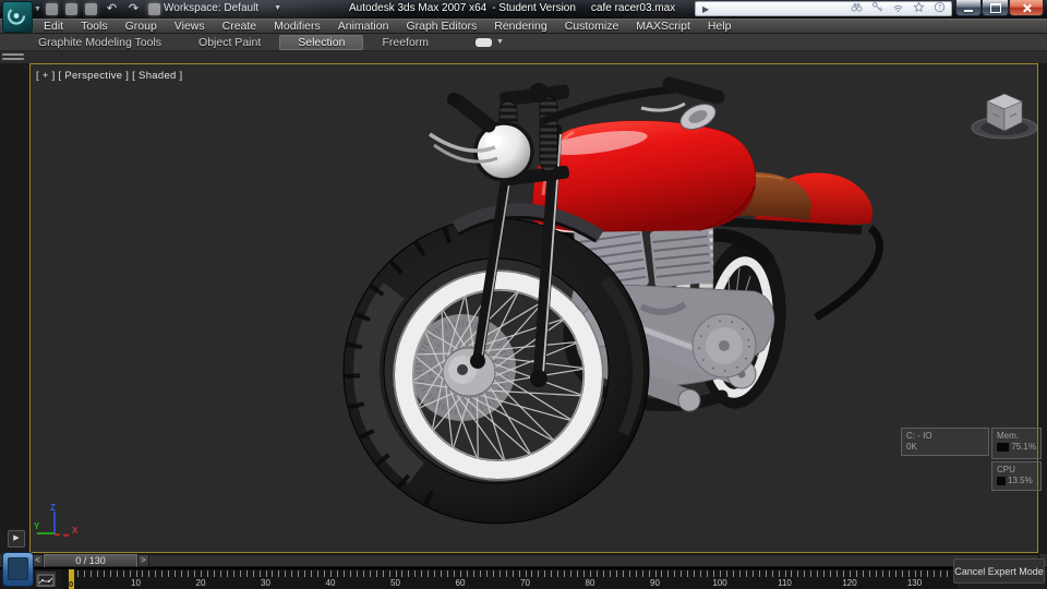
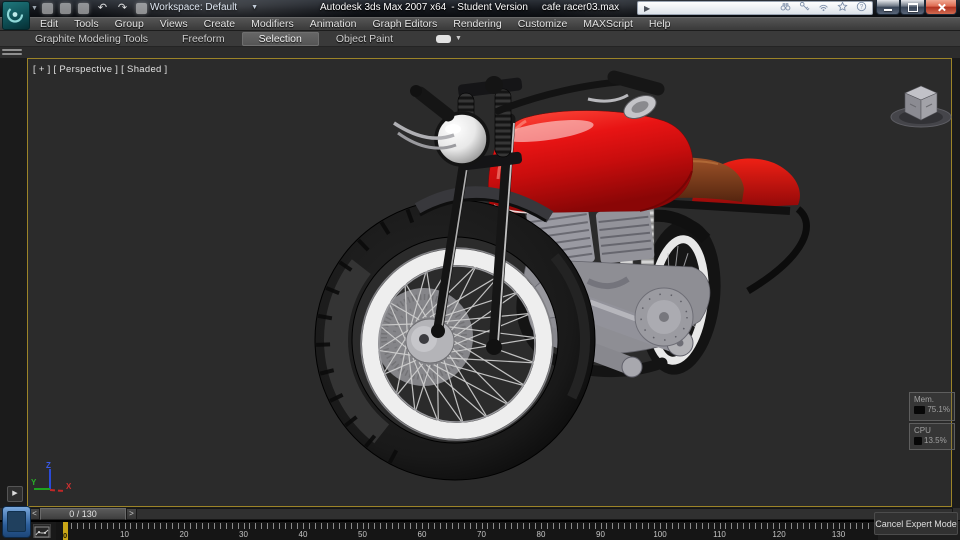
  ↶
  ↷
  Workspace: Default
  Autodesk 3ds Max 2007 x64
  - Student Version
  cafe racer03.max
  ▶
  Edit
  Tools
  Group
  Views
  Create
  Modifiers
  Animation
  Graph Editors
  Rendering
  Customize
  MAXScript
  Help
  Graphite Modeling Tools
- Object Paint
+ Freeform
  Selection
- Freeform
+ Object Paint
  [ + ] [ Perspective ] [ Shaded ]
  Z
  Y
  X
- C: - IO
- 0K
  Mem.
  75.1%
  CPU
  13.5%
  <
  0 / 130
  >
  0
  10
  20
  30
  40
  50
  60
  70
  80
  90
  100
  110
  120
  130
  Cancel Expert Mode
